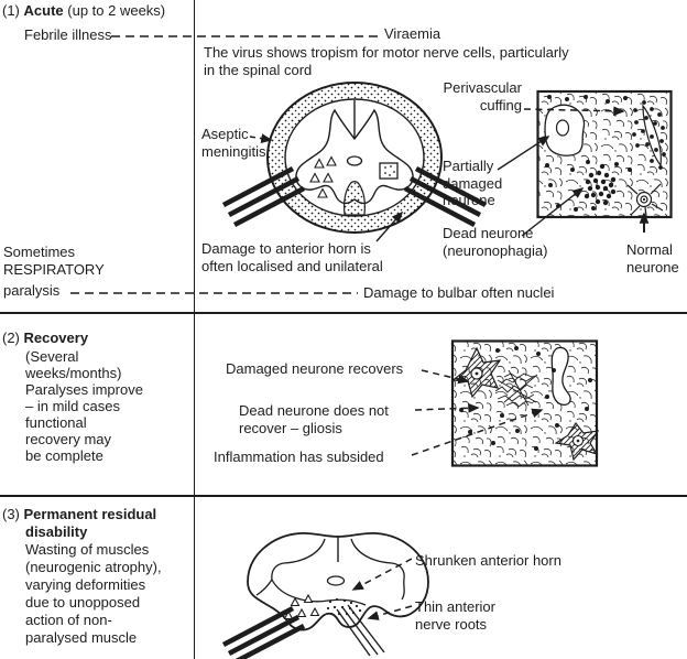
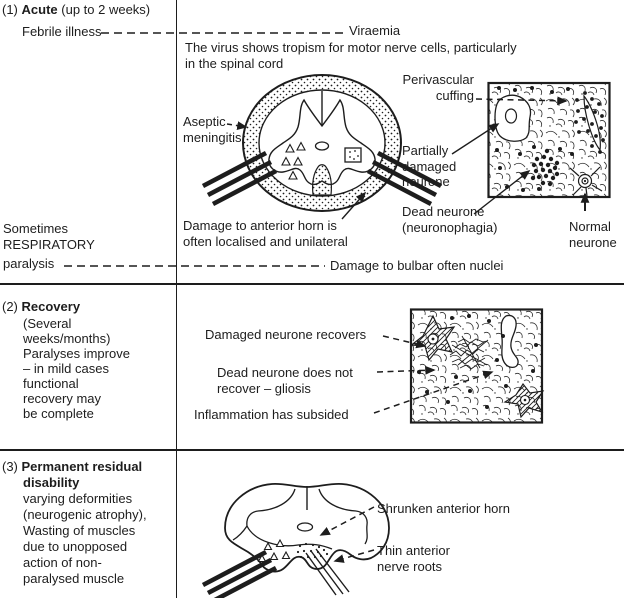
  (1) Acute (up to 2 weeks)
  Febrile illness
  Viraemia
  The virus shows tropism for motor nerve cells, particularly
  in the spinal cord
  Aseptic
  meningitis
  Perivascular
  cuffing
  Partially
  damaged
  neurone
  Dead neurone
  (neuronophagia)
  Normal
  neurone
  Damage to anterior horn is
  often localised and unilateral
  Sometimes
  RESPIRATORY
  paralysis
  Damage to bulbar often nuclei
  (2) Recovery
  (Several
  weeks/months)
  Paralyses improve
  – in mild cases
  functional
  recovery may
  be complete
  Damaged neurone recovers
  Dead neurone does not
  recover – gliosis
  Inflammation has subsided
  (3) Permanent residual
  disability
- Wasting of muscles
+ varying deformities
  (neurogenic atrophy),
- varying deformities
+ Wasting of muscles
  due to unopposed
  action of non-
  paralysed muscle
  Shrunken anterior horn
  Thin anterior
  nerve roots
